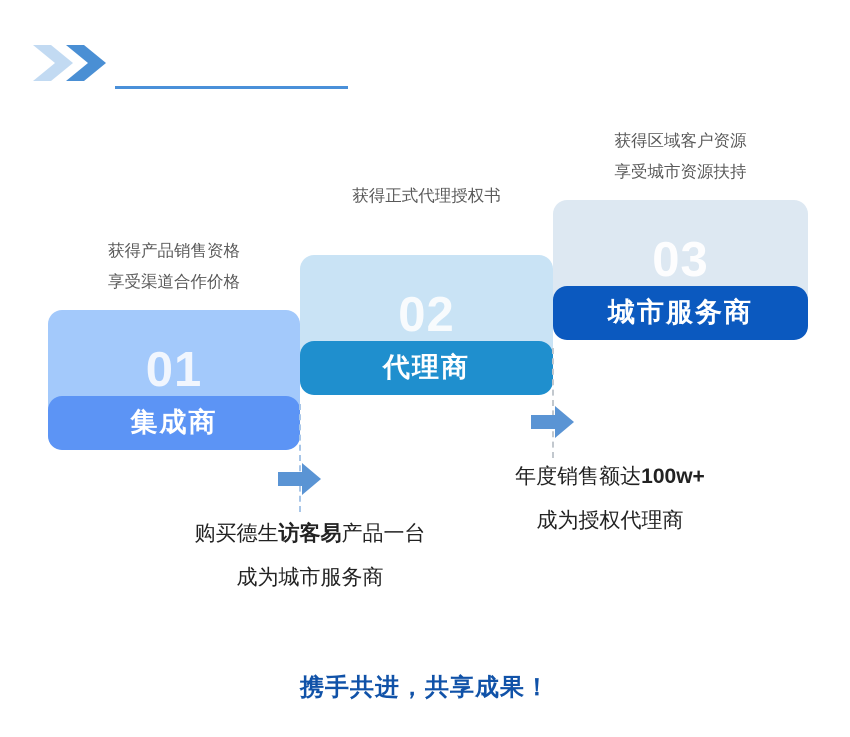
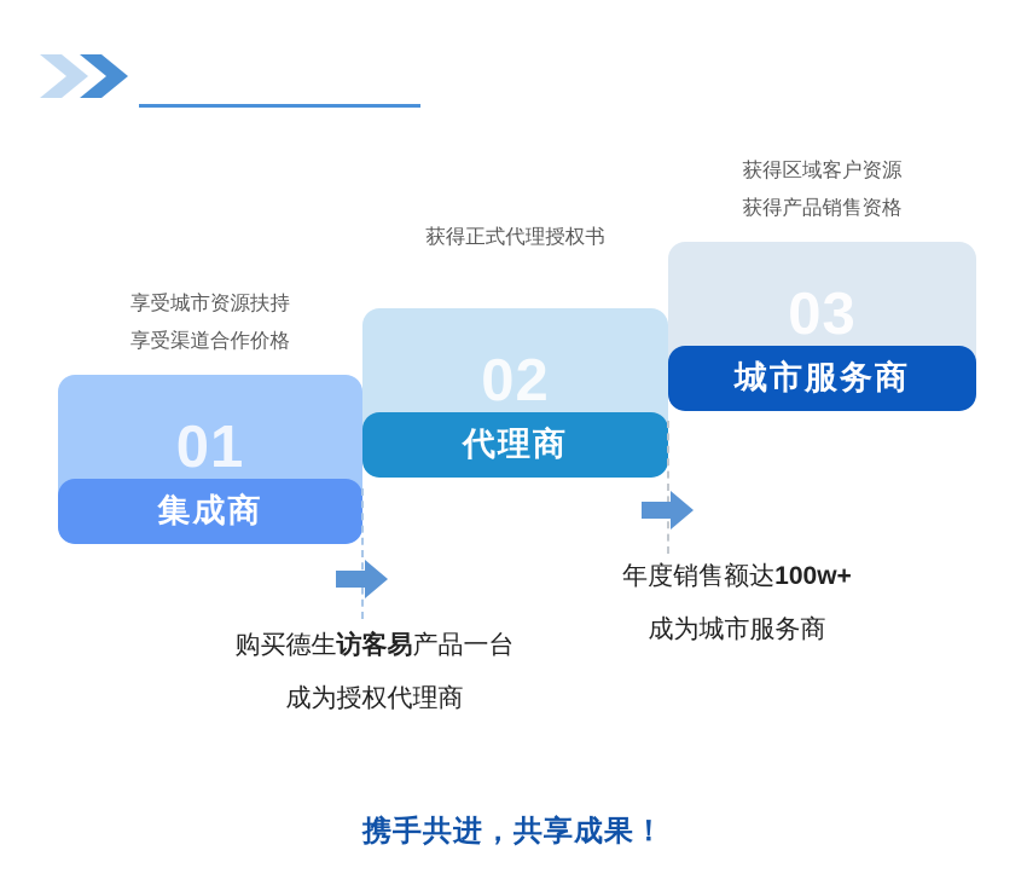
- 获得产品销售资格
+ 享受城市资源扶持
  享受渠道合作价格
  01
  集成商
  获得正式代理授权书
  02
  代理商
  获得区域客户资源
- 享受城市资源扶持
+ 获得产品销售资格
  03
  城市服务商
  购买德生访客易产品一台
- 成为城市服务商
+ 成为授权代理商
  年度销售额达100w+
- 成为授权代理商
+ 成为城市服务商
  携手共进，共享成果！
